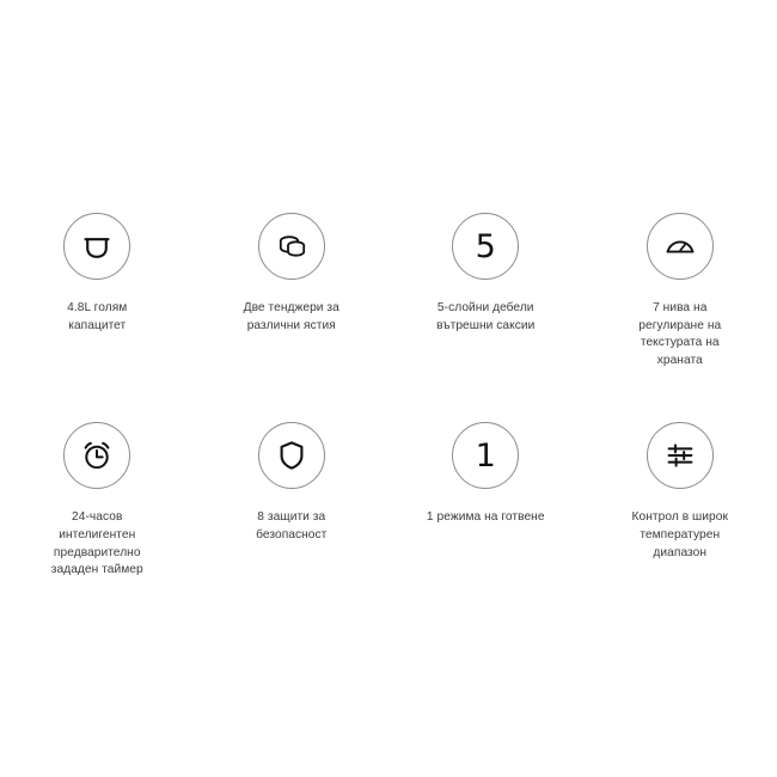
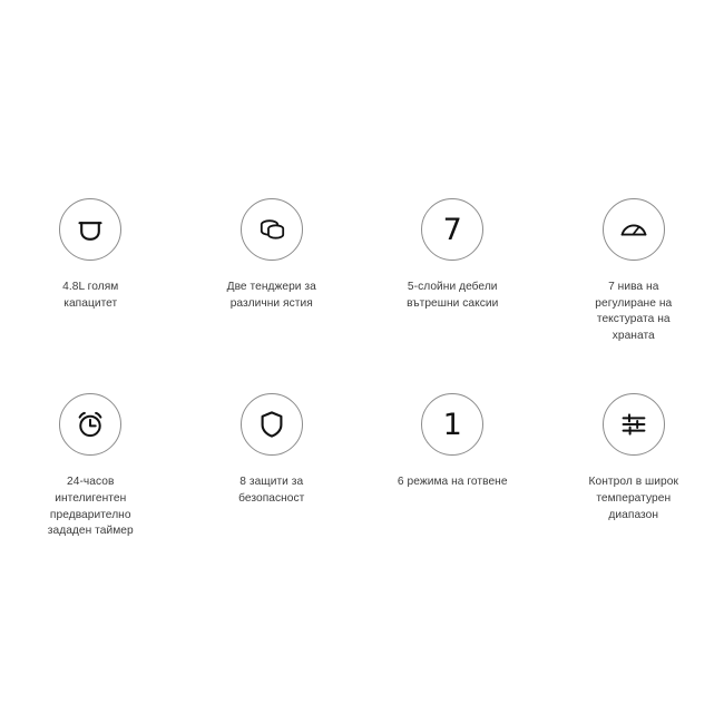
  4.8L голям
  капацитет
  Две тенджери за
  различни ястия
- 5
+ 7
  5-слойни дебели
  вътрешни саксии
  7 нива на
  регулиране на
  текстурата на
  храната
  24-часов
  интелигентен
  предварително
  зададен таймер
  8 защити за
  безопасност
  1
- 1 режима на готвене
+ 6 режима на готвене
  Контрол в широк
  температурен
  диапазон
